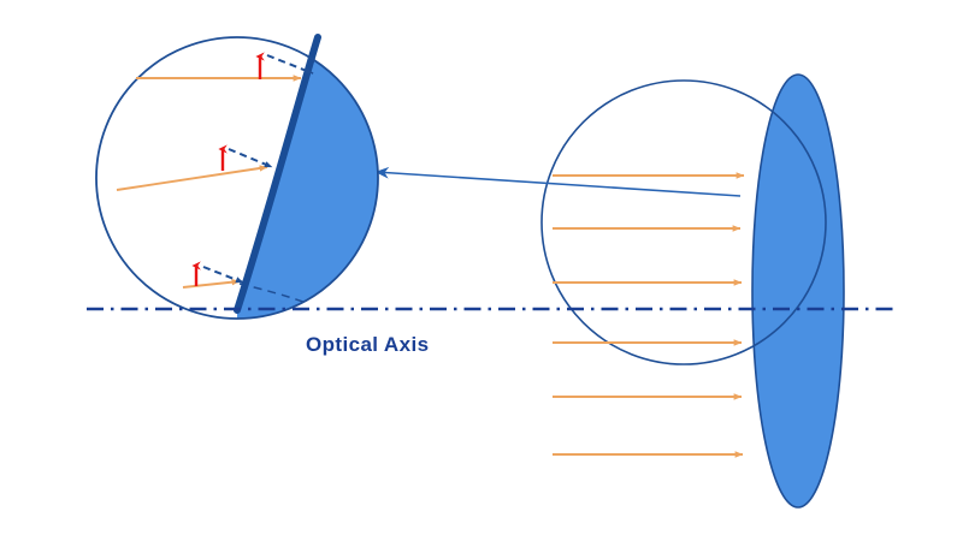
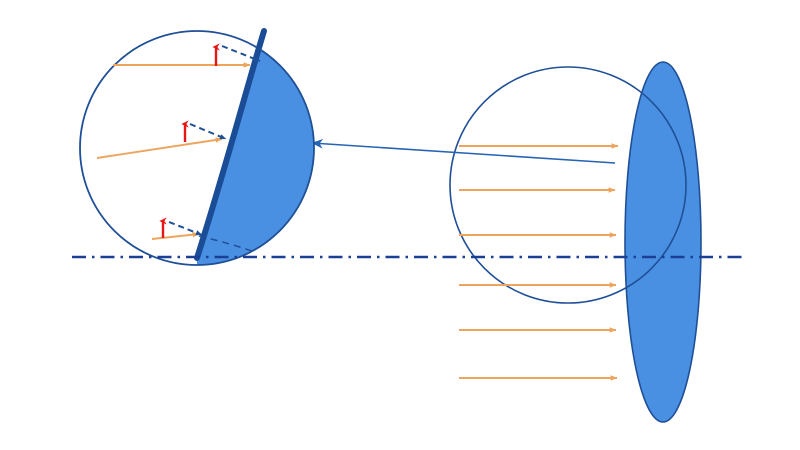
- Optical Axis
